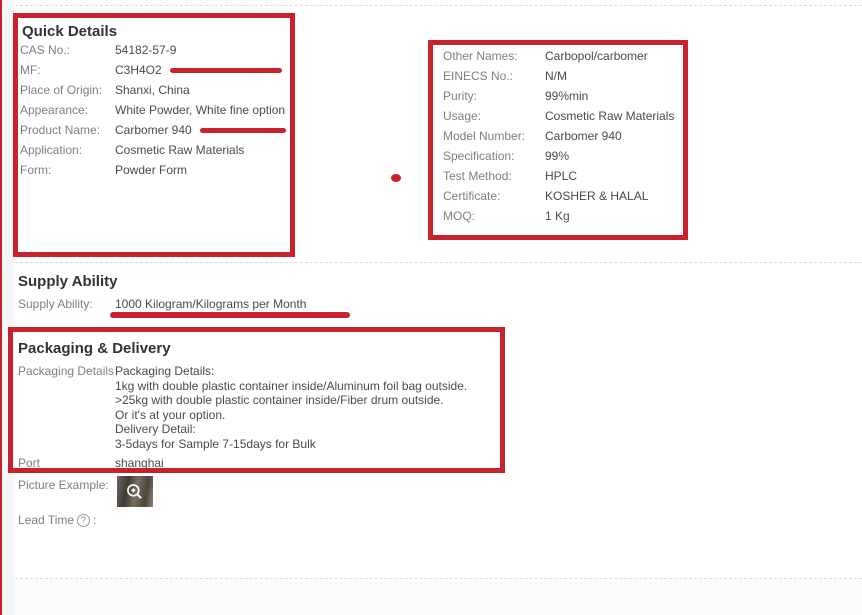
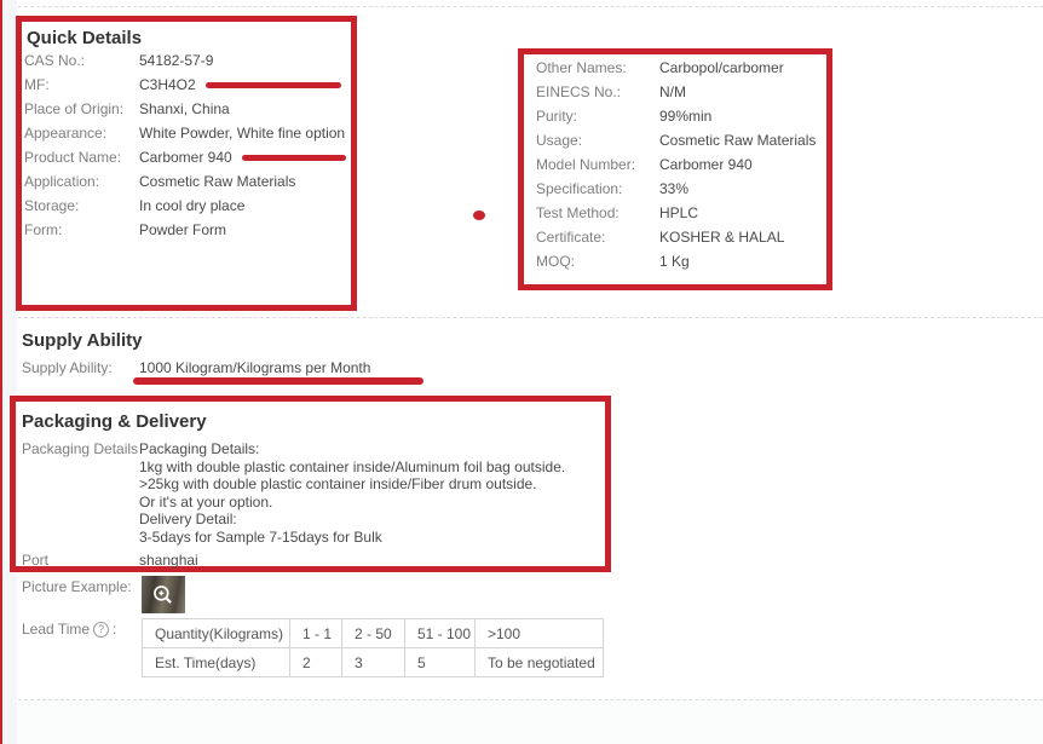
  Quick Details
  CAS No.:
  54182-57-9
  MF:
  C3H4O2
  Place of Origin:
  Shanxi, China
  Appearance:
  White Powder, White fine option
  Product Name:
  Carbomer 940
  Application:
  Cosmetic Raw Materials
+ Storage:
+ In cool dry place
  Form:
  Powder Form
  Other Names:
  Carbopol/carbomer
  EINECS No.:
  N/M
  Purity:
  99%min
  Usage:
  Cosmetic Raw Materials
  Model Number:
  Carbomer 940
  Specification:
- 99%
+ 33%
  Test Method:
  HPLC
  Certificate:
  KOSHER & HALAL
  MOQ:
  1 Kg
  Supply Ability
  Supply Ability:
  1000 Kilogram/Kilograms per Month
  Packaging & Delivery
  Packaging Details
  Packaging Details:
  1kg with double plastic container inside/Aluminum foil bag outside.
  >25kg with double plastic container inside/Fiber drum outside.
  Or it's at your option.
  Delivery Detail:
  3-5days for Sample 7-15days for Bulk
  Port
  shanghai
  Picture Example:
  Lead Time
  ?
  :
+ Quantity(Kilograms)	1 - 1	2 - 50	51 - 100	>100
+ Est. Time(days)	2	3	5	To be negotiated
